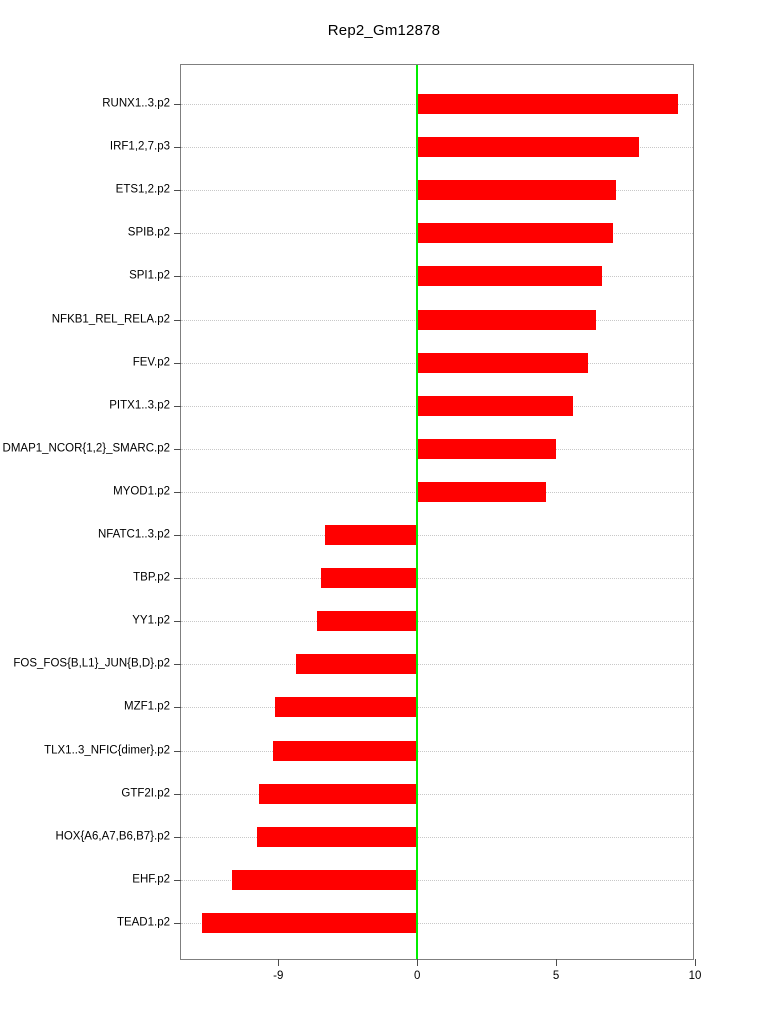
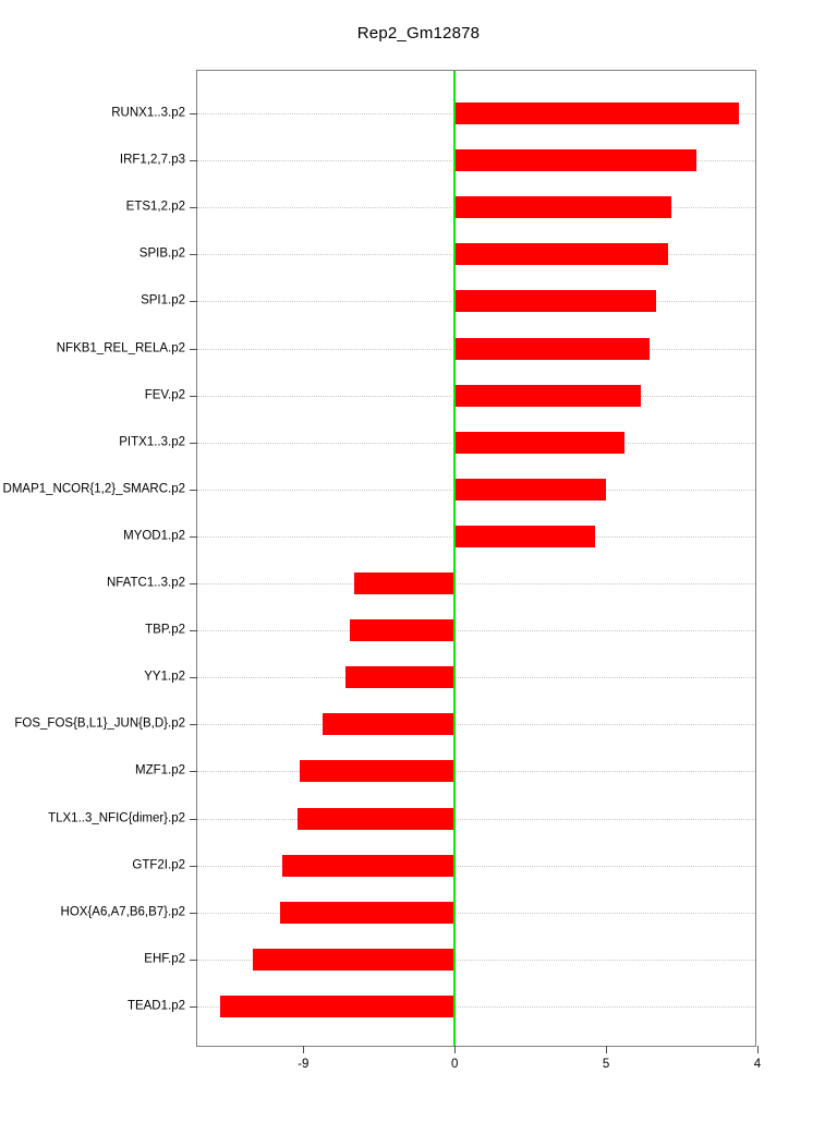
  Rep2_Gm12878
  RUNX1..3.p2
  IRF1,2,7.p3
  ETS1,2.p2
  SPIB.p2
  SPI1.p2
  NFKB1_REL_RELA.p2
  FEV.p2
  PITX1..3.p2
  DMAP1_NCOR{1,2}_SMARC.p2
  MYOD1.p2
  NFATC1..3.p2
  TBP.p2
  YY1.p2
  FOS_FOS{B,L1}_JUN{B,D}.p2
  MZF1.p2
  TLX1..3_NFIC{dimer}.p2
  GTF2I.p2
  HOX{A6,A7,B6,B7}.p2
  EHF.p2
  TEAD1.p2
  -9
  0
  5
- 10
+ 4
